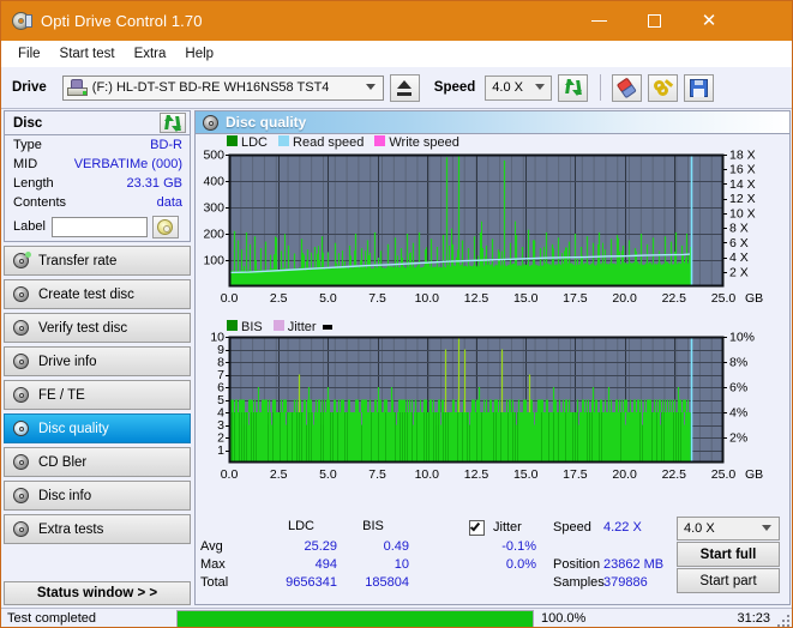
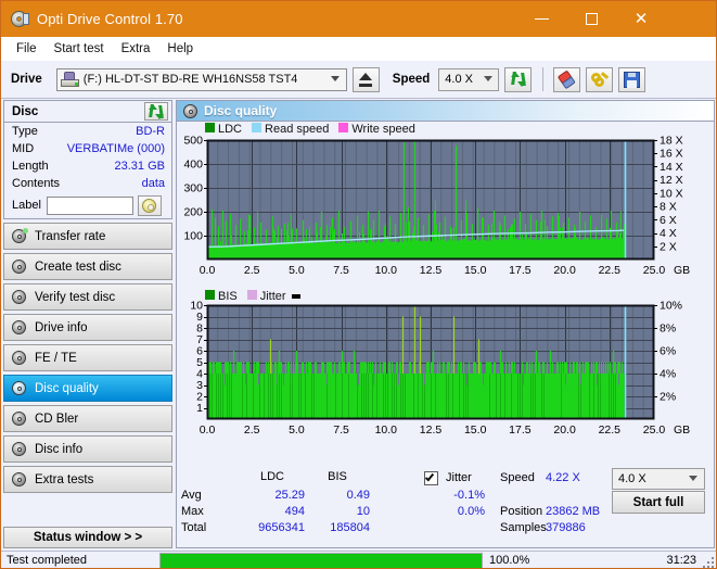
  Opti Drive Control 1.70
  ✕
  File
  Start test
  Extra
  Help
  Drive
  (F:) HL-DT-ST BD-RE WH16NS58 TST4
  Speed
  4.0 X
  Disc
  Type
  BD-R
  MID
  VERBATIMe (000)
  Length
  23.31 GB
  Contents
  data
  Label
  Transfer rate
  Create test disc
  Verify test disc
  Drive info
  FE / TE
  Disc quality
  CD Bler
  Disc info
  Extra tests
  Status window > >
  Disc quality
  LDC
  Read speed
  Write speed
  100
  200
  300
  400
  500
  2 X
  4 X
  6 X
  8 X
  10 X
  12 X
  14 X
  16 X
  18 X
  0.0
  2.5
  5.0
  7.5
  10.0
  12.5
  15.0
  17.5
  20.0
  22.5
  25.0
  GB
  BIS
  Jitter
  1
  2
  3
  4
  5
  6
  7
  8
  9
  10
  2%
  4%
  6%
  8%
  10%
  0.0
  2.5
  5.0
  7.5
  10.0
  12.5
  15.0
  17.5
  20.0
  22.5
  25.0
  GB
  LDC
  BIS
  Jitter
  Avg
  25.29
  0.49
  -0.1%
  Max
  494
  10
  0.0%
  Total
  9656341
  185804
  Speed
  4.22 X
  Position
  23862 MB
  Samples
  379886
  4.0 X
  Start full
- Start part
  Test completed
  100.0%
  31:23
